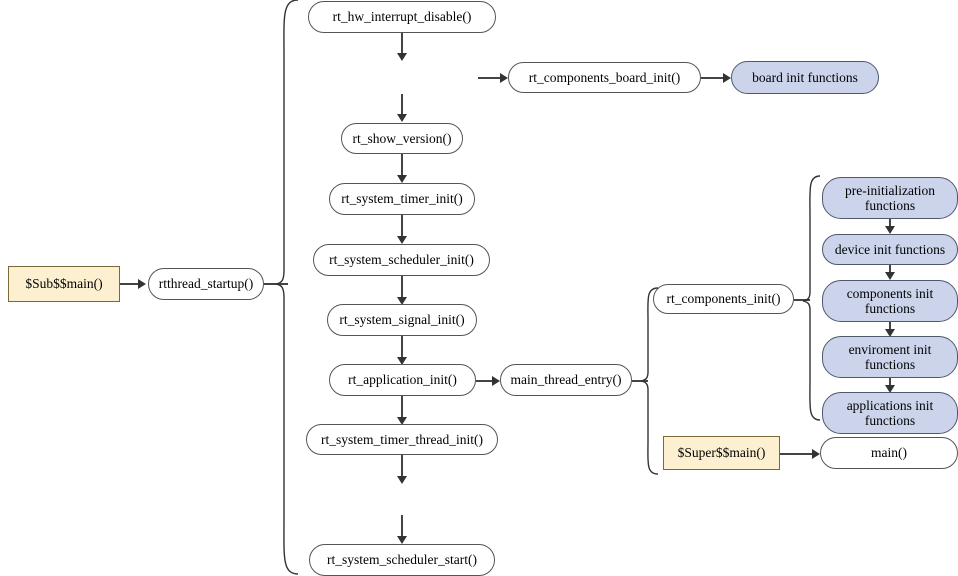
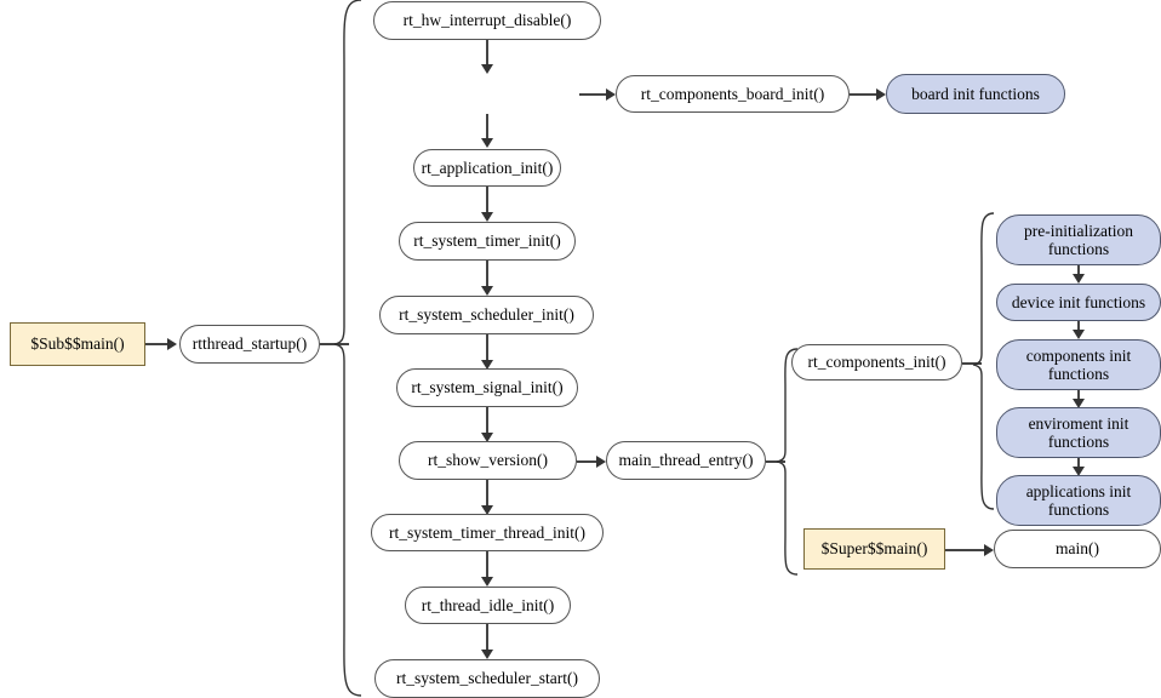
  $Sub$$main()
  rtthread_startup()
  rt_hw_interrupt_disable()
- rt_show_version()
+ rt_application_init()
  rt_system_timer_init()
  rt_system_scheduler_init()
  rt_system_signal_init()
- rt_application_init()
+ rt_show_version()
  rt_system_timer_thread_init()
+ rt_thread_idle_init()
  rt_system_scheduler_start()
  rt_components_board_init()
  board init functions
  main_thread_entry()
  rt_components_init()
  pre-initialization
  functions
  device init functions
  components init
  functions
  enviroment init
  functions
  applications init
  functions
  $Super$$main()
  main()
